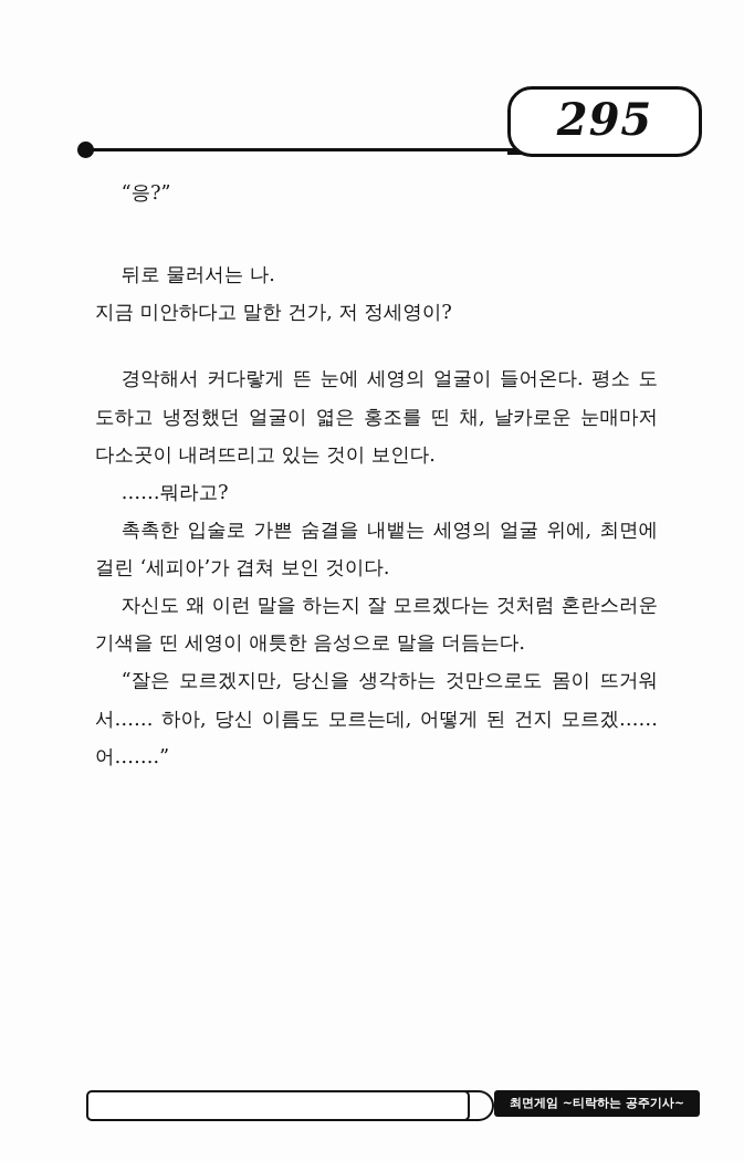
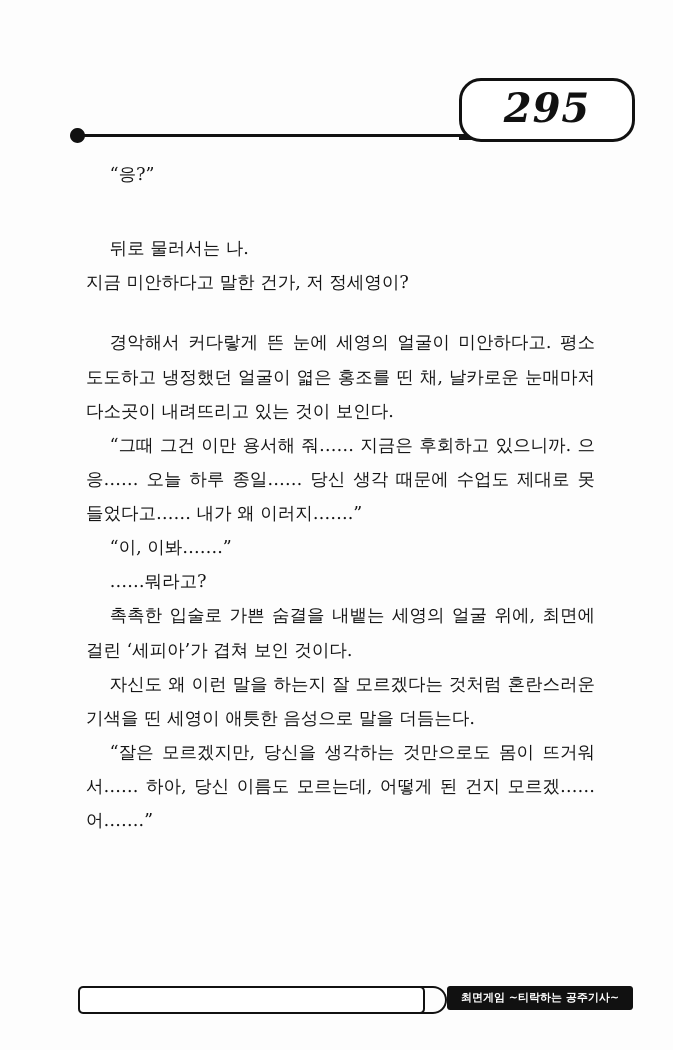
  295
  “응?”
  뒤로 물러서는 나.
  지금 미안하다고 말한 건가, 저 정세영이?
- 경악해서 커다랗게 뜬 눈에 세영의 얼굴이 들어온다. 평소 도도하고 냉정했던 얼굴이 엷은 홍조를 띤 채, 날카로운 눈매마저 다소곳이 내려뜨리고 있는 것이 보인다.
+ 경악해서 커다랗게 뜬 눈에 세영의 얼굴이 미안하다고. 평소 도도하고 냉정했던 얼굴이 엷은 홍조를 띤 채, 날카로운 눈매마저 다소곳이 내려뜨리고 있는 것이 보인다.
+ “그때 그건 이만 용서해 줘…… 지금은 후회하고 있으니까. 으응…… 오늘 하루 종일…… 당신 생각 때문에 수업도 제대로 못 들었다고…… 내가 왜 이러지…….”
+ “이, 이봐…….”
  ……뭐라고?
  촉촉한 입술로 가쁜 숨결을 내뱉는 세영의 얼굴 위에, 최면에 걸린 ‘세피아’가 겹쳐 보인 것이다.
  자신도 왜 이런 말을 하는지 잘 모르겠다는 것처럼 혼란스러운 기색을 띤 세영이 애틋한 음성으로 말을 더듬는다.
  “잘은 모르겠지만, 당신을 생각하는 것만으로도 몸이 뜨거워서…… 하아, 당신 이름도 모르는데, 어떻게 된 건지 모르겠…… 어…….”
  최면게임 ~티락하는 공주기사~
